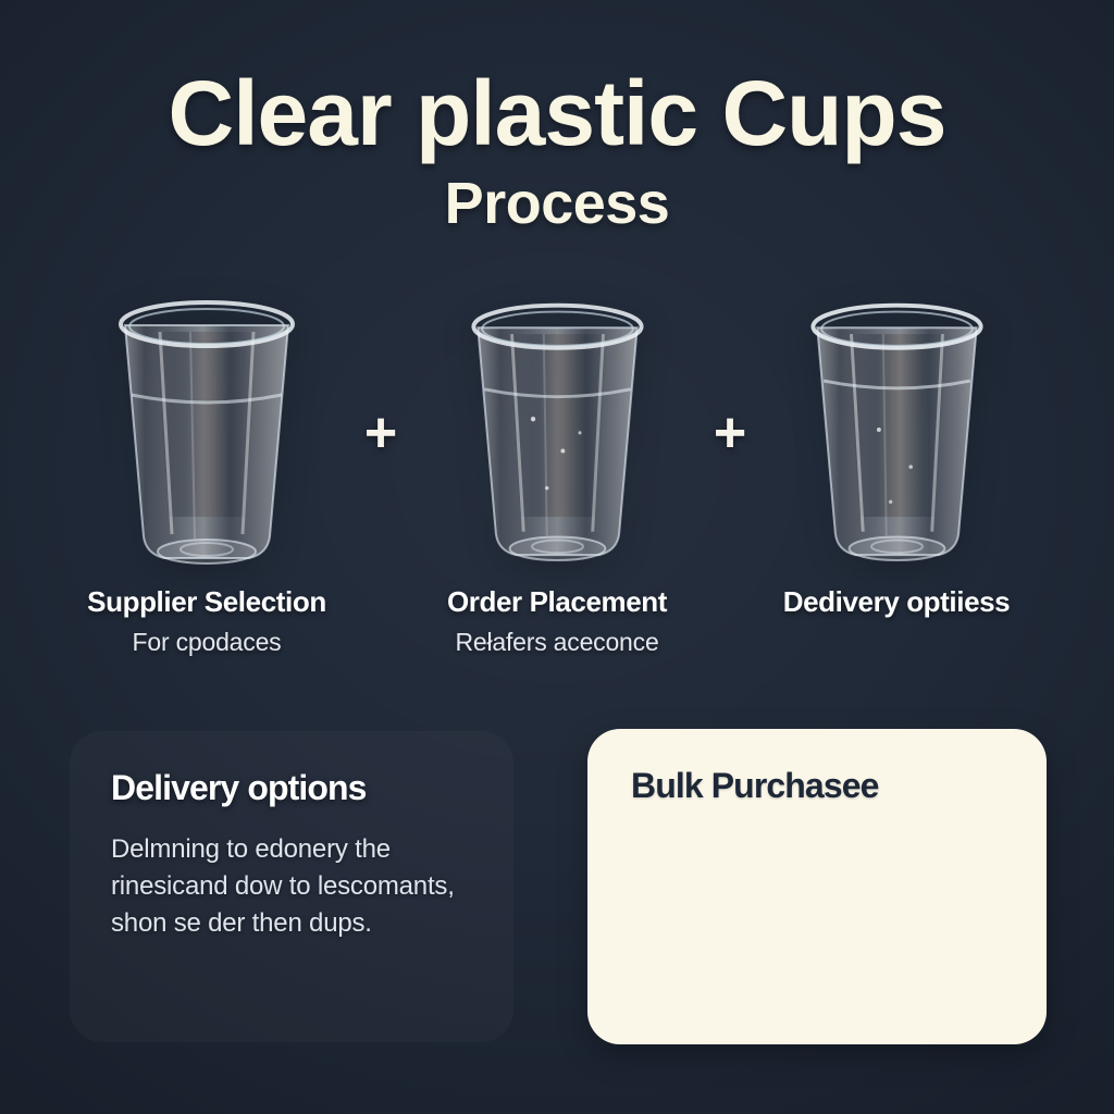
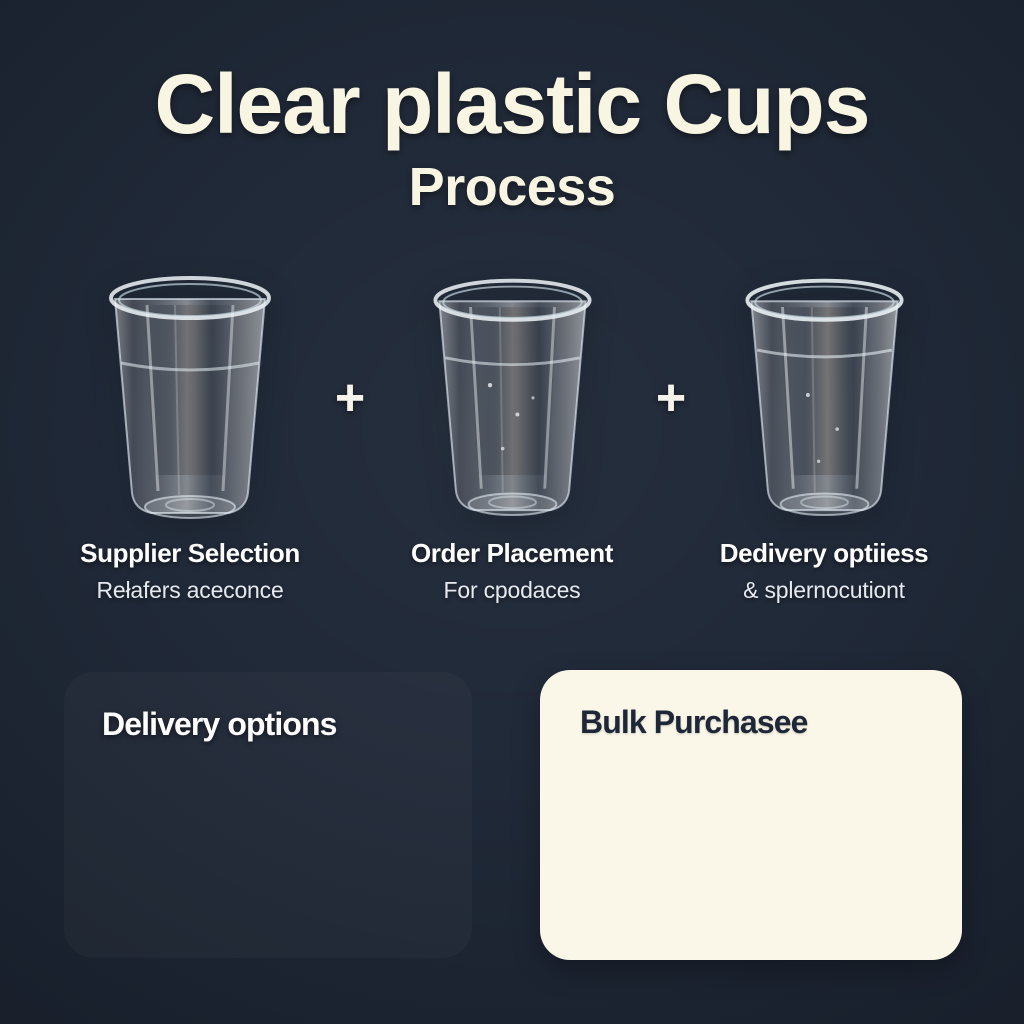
  Clear plastic Cups
  Process
  Supplier Selection
- For cpodaces
+ Rełafers aceconce
  +
  Order Placement
- Rełafers aceconce
+ For cpodaces
  +
  Dedivery optiiess
+ & splernocutiont
  Delivery options
- Delmning to edonery the rinesicand dow to lescomants, shon se der then dups.
  Bulk Purchasee
